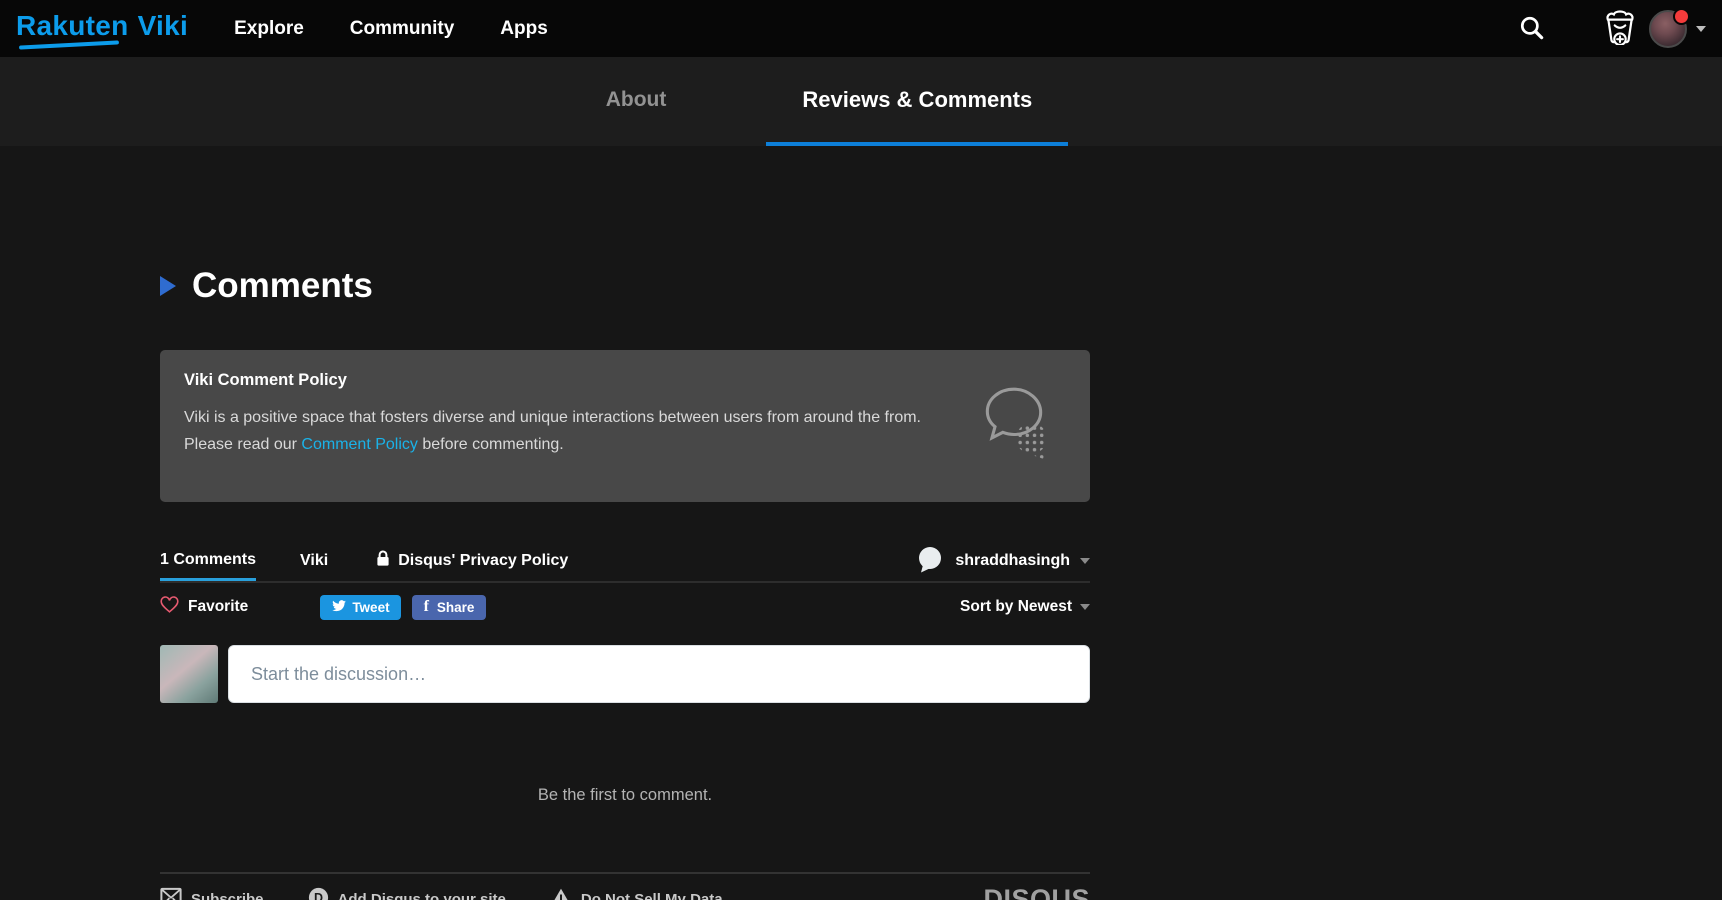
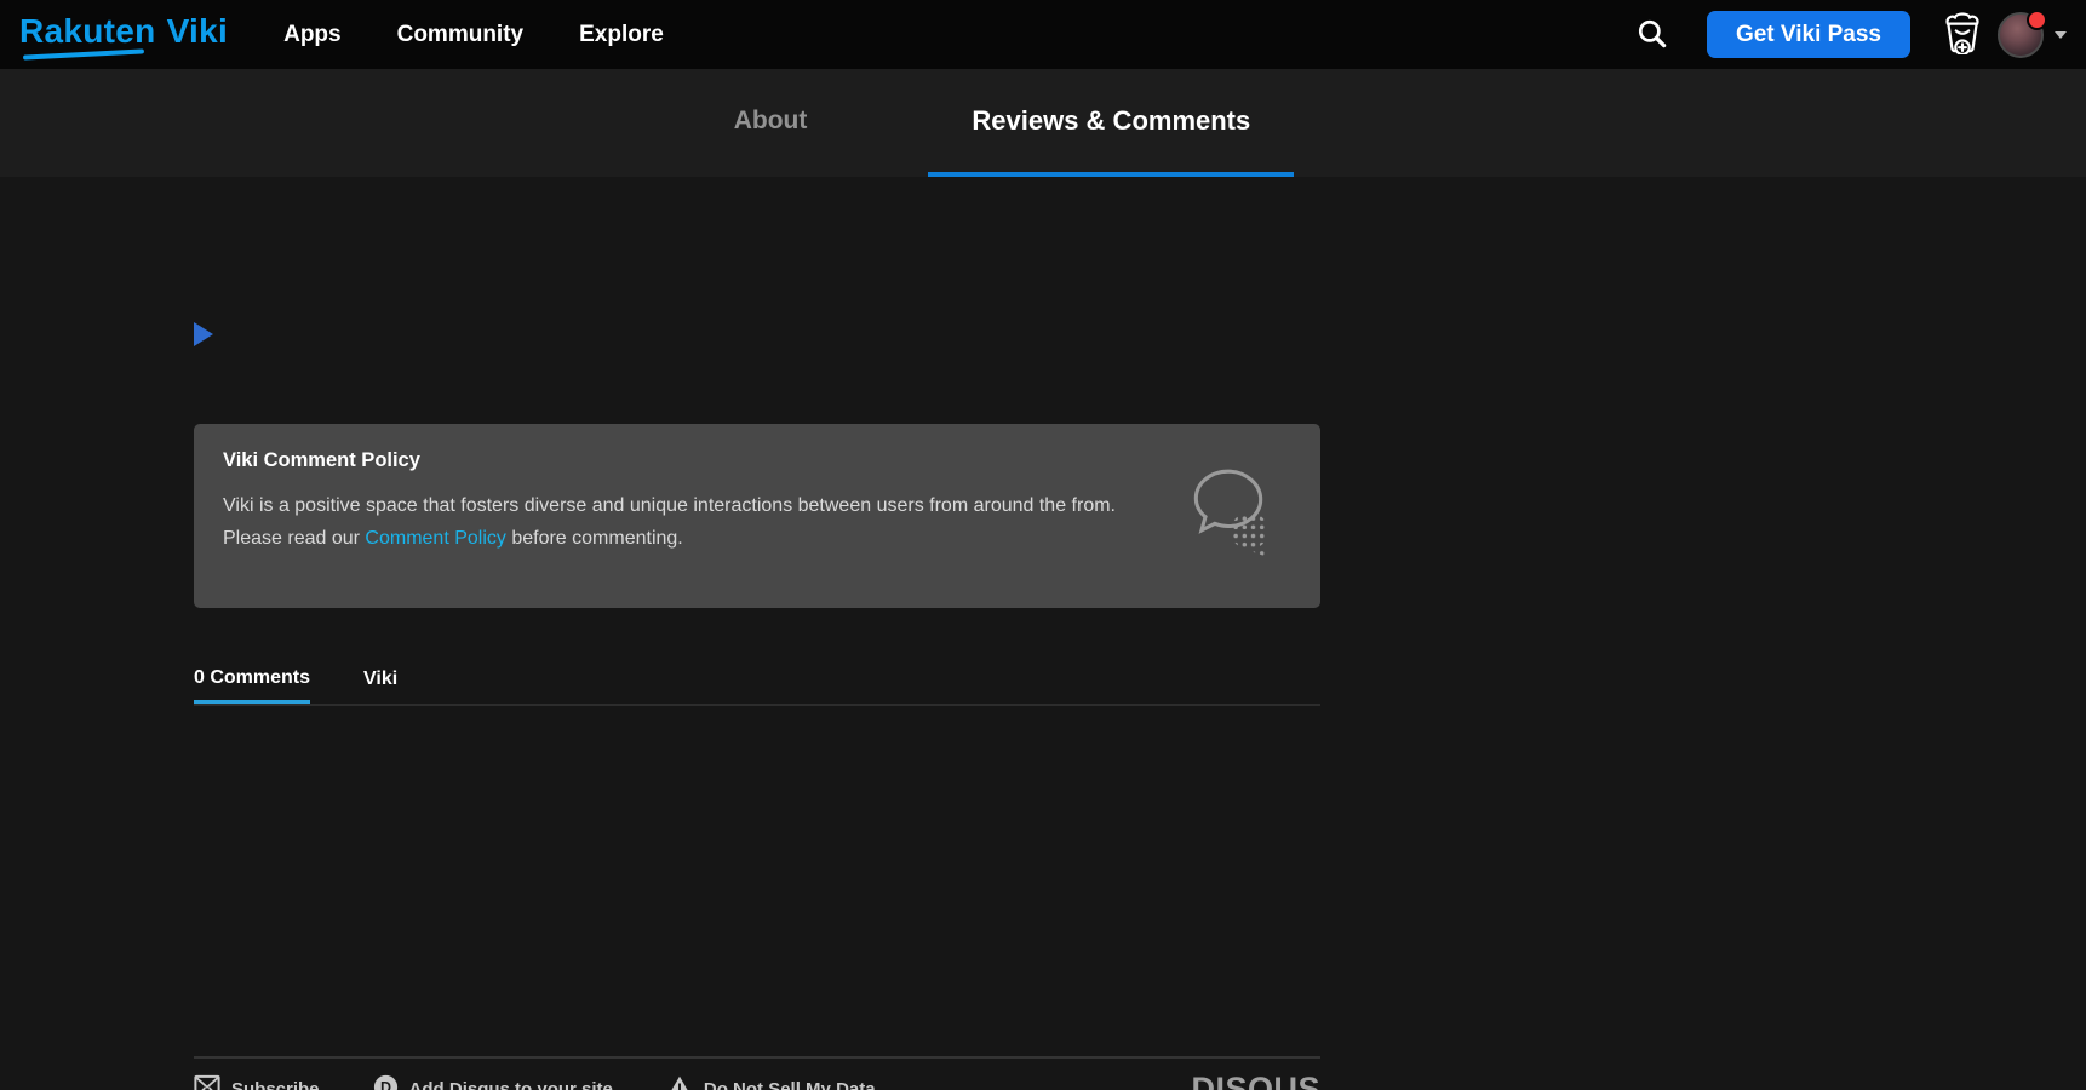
  Rakuten
  Viki
- Explore
+ Apps
  Community
- Apps
+ Explore
+ Get Viki Pass
  About
  Reviews & Comments
- Comments
  Viki Comment Policy
  Viki is a positive space that fosters diverse and unique interactions between users from around the from.
  Please read our Comment Policy before commenting.
- 1 Comments
+ 0 Comments
  Viki
- Disqus' Privacy Policy
- shraddhasingh
- Favorite
- Tweet
- f
- Share
- Sort by Newest
- Start the discussion…
- Be the first to comment.
  D
  DISQUS
